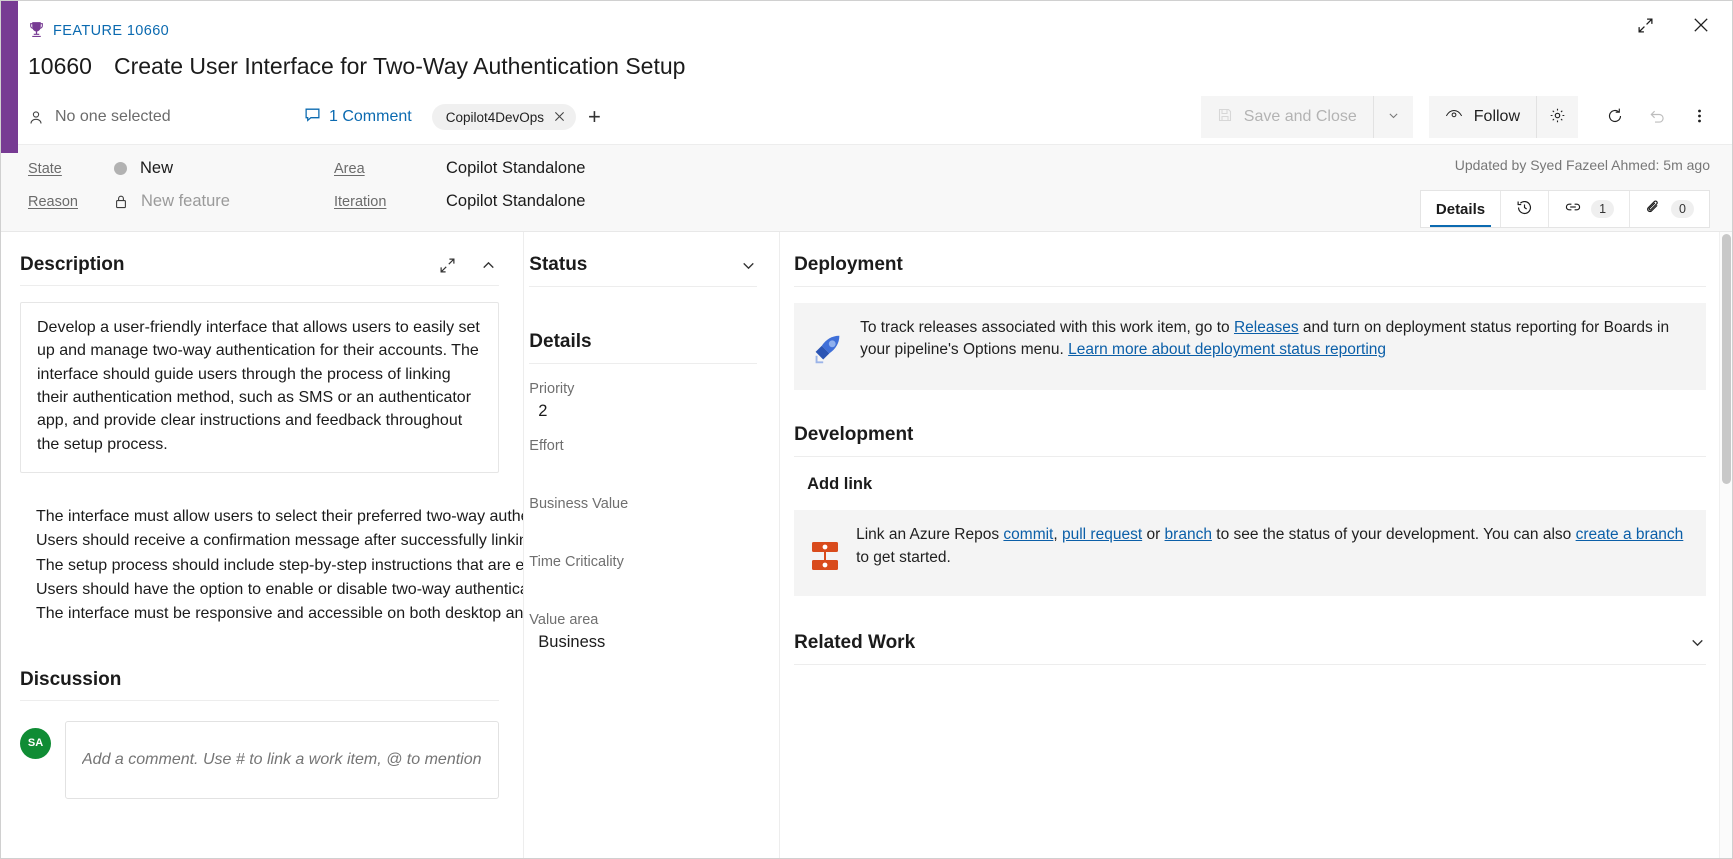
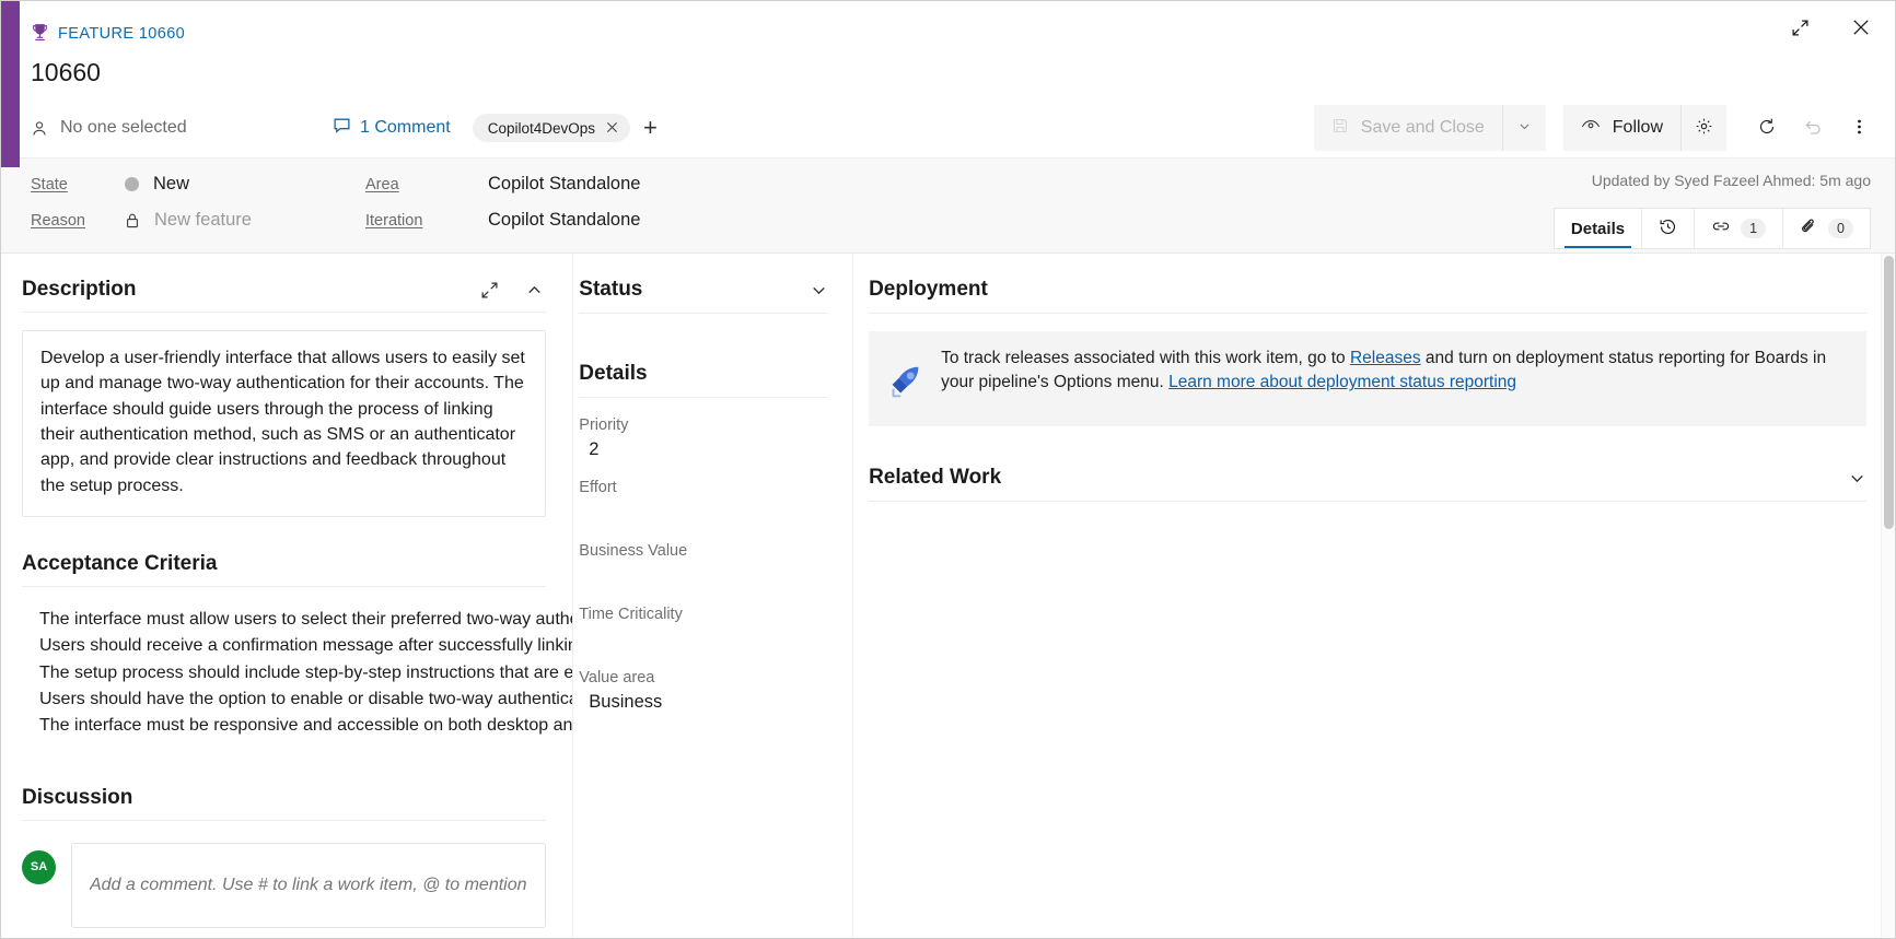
  FEATURE 10660
  10660
- Create User Interface for Two-Way Authentication Setup
  No one selected
  1 Comment
  Copilot4DevOps
  +
  Save and Close
  Follow
  State
  New
  Area
  Copilot Standalone
  Reason
  New feature
  Iteration
  Copilot Standalone
  Updated by Syed Fazeel Ahmed: 5m ago
  Details
  1
  0
  Description
  Develop a user-friendly interface that allows users to easily set up and manage two-way authentication for their accounts. The interface should guide users through the process of linking their authentication method, such as SMS or an authenticator app, and provide clear instructions and feedback throughout the setup process.
+ Acceptance Criteria
  The interface must allow users to select their preferred two-way auth
  The setup process should include step-by-step instructions that are e
  Users should have the option to enable or disable two-way authentic
  The interface must be responsive and accessible on both desktop an
  Discussion
  SA
  Status
  Details
  Priority
  2
  Effort
  Business Value
  Time Criticality
  Value area
  Business
  Deployment
  To track releases associated with this work item, go to Releases and turn on deployment status reporting for Boards in your pipeline's Options menu. Learn more about deployment status reporting
- Development
- Add link
- Link an Azure Repos commit, pull request or branch to see the status of your development. You can also create a branch to get started.
  Related Work
